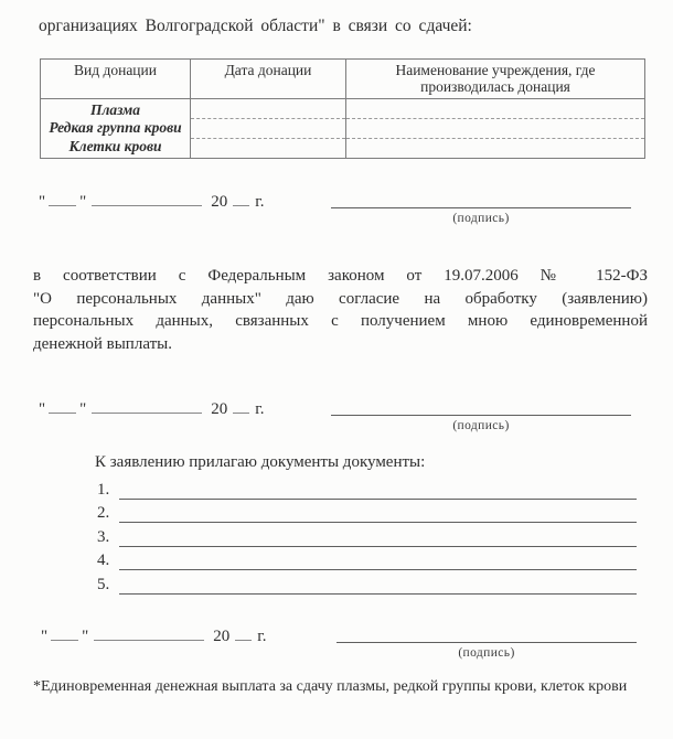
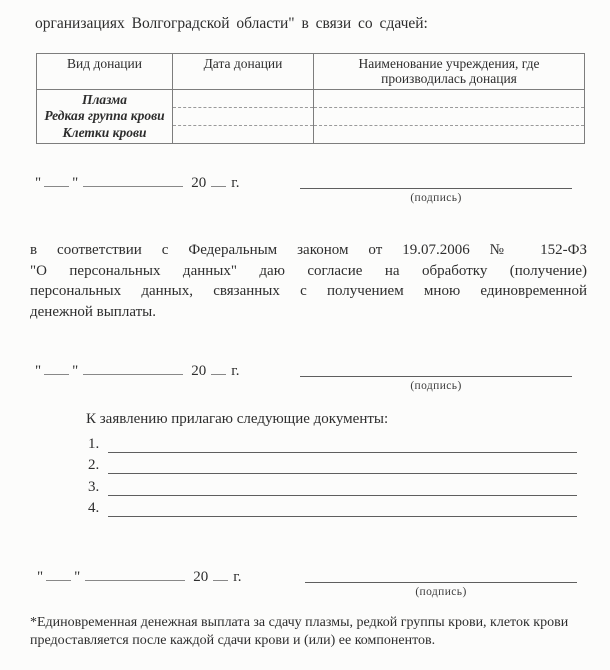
  организациях Волгоградской области" в связи со сдачей:
  Вид донации	Дата донации	Наименование учреждения, где производилась донация
  Плазма Редкая группа крови Клетки крови
  " " 20 г.
  (подпись)
  в соответствии с Федеральным законом от 19.07.2006 № 152-ФЗ
- "О персональных данных" даю согласие на обработку (заявлению)
+ "О персональных данных" даю согласие на обработку (получение)
  персональных данных, связанных с получением мною единовременной
  денежной выплаты.
  " " 20 г.
  (подпись)
- К заявлению прилагаю документы документы:
+ К заявлению прилагаю следующие документы:
  1.
  2.
  3.
  4.
- 5.
  " " 20 г.
  (подпись)
  *Единовременная денежная выплата за сдачу плазмы, редкой группы крови, клеток крови
+ предоставляется после каждой сдачи крови и (или) ее компонентов.
